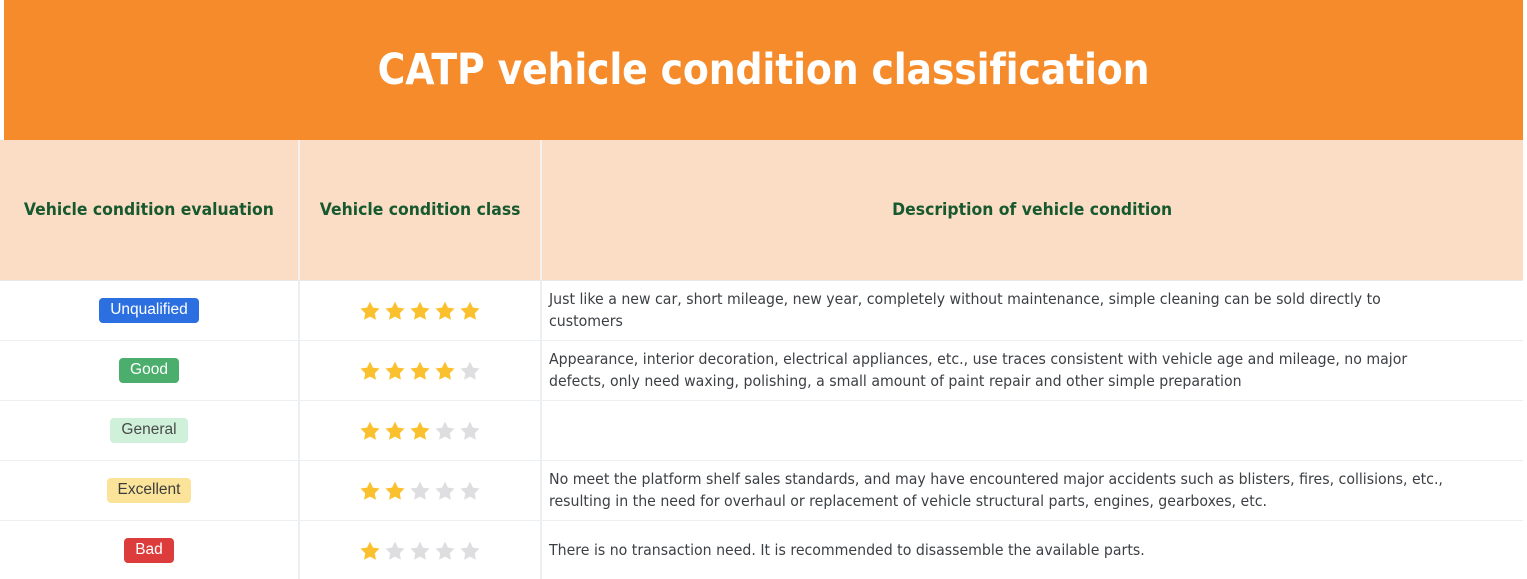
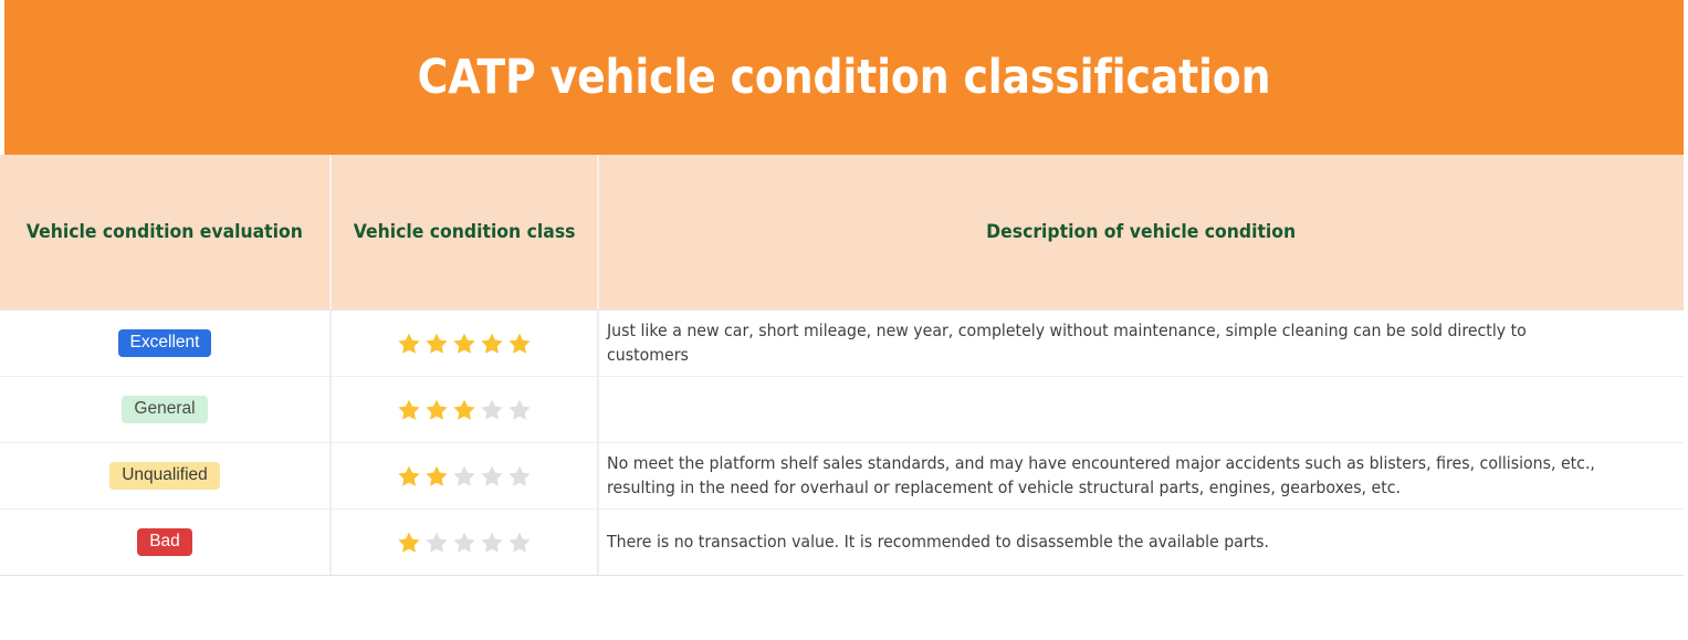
  CATP vehicle condition classification
  Vehicle condition evaluation
  Vehicle condition class
  Description of vehicle condition
- Unqualified
+ Excellent
  Just like a new car, short mileage, new year, completely without maintenance, simple cleaning can be sold directly to customers
- Good
- Appearance, interior decoration, electrical appliances, etc., use traces consistent with vehicle age and mileage, no major defects, only need waxing, polishing, a small amount of paint repair and other simple preparation
  General
- Excellent
+ Unqualified
  No meet the platform shelf sales standards, and may have encountered major accidents such as blisters, fires, collisions, etc., resulting in the need for overhaul or replacement of vehicle structural parts, engines, gearboxes, etc.
  Bad
- There is no transaction need. It is recommended to disassemble the available parts.
+ There is no transaction value. It is recommended to disassemble the available parts.
